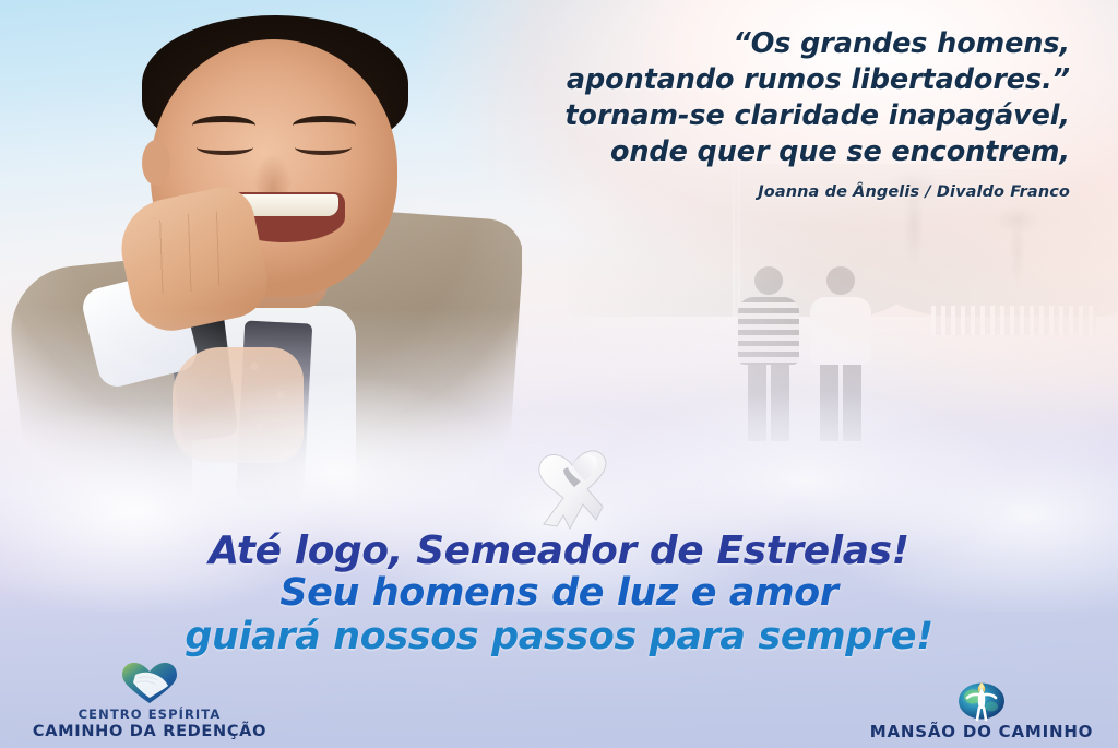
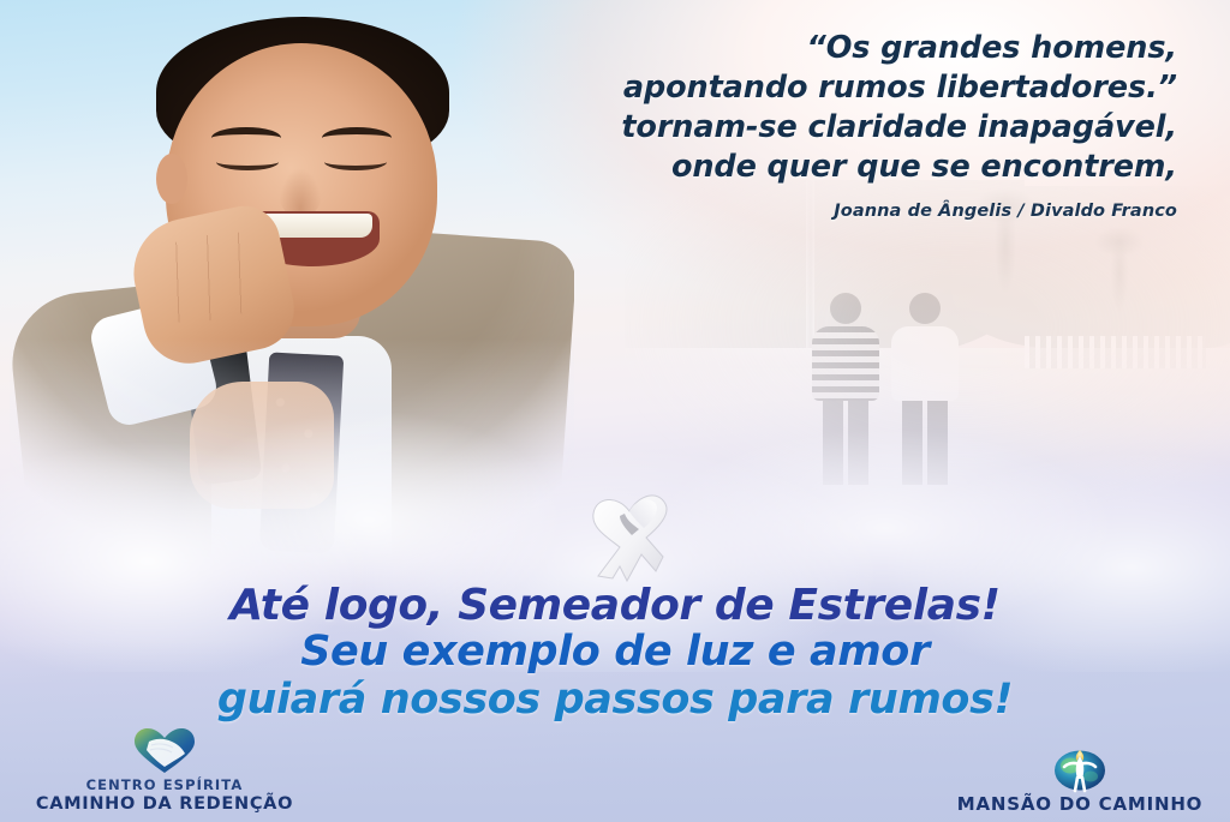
  “Os grandes homens,
  apontando rumos libertadores.”
  tornam-se claridade inapagável,
  onde quer que se encontrem,
  Joanna de Ângelis / Divaldo Franco
  Até logo, Semeador de Estrelas!
- Seu homens de luz e amor
+ Seu exemplo de luz e amor
- guiará nossos passos para sempre!
+ guiará nossos passos para rumos!
  CENTRO ESPÍRITA
  CAMINHO DA REDENÇÃO
  MANSÃO DO CAMINHO
